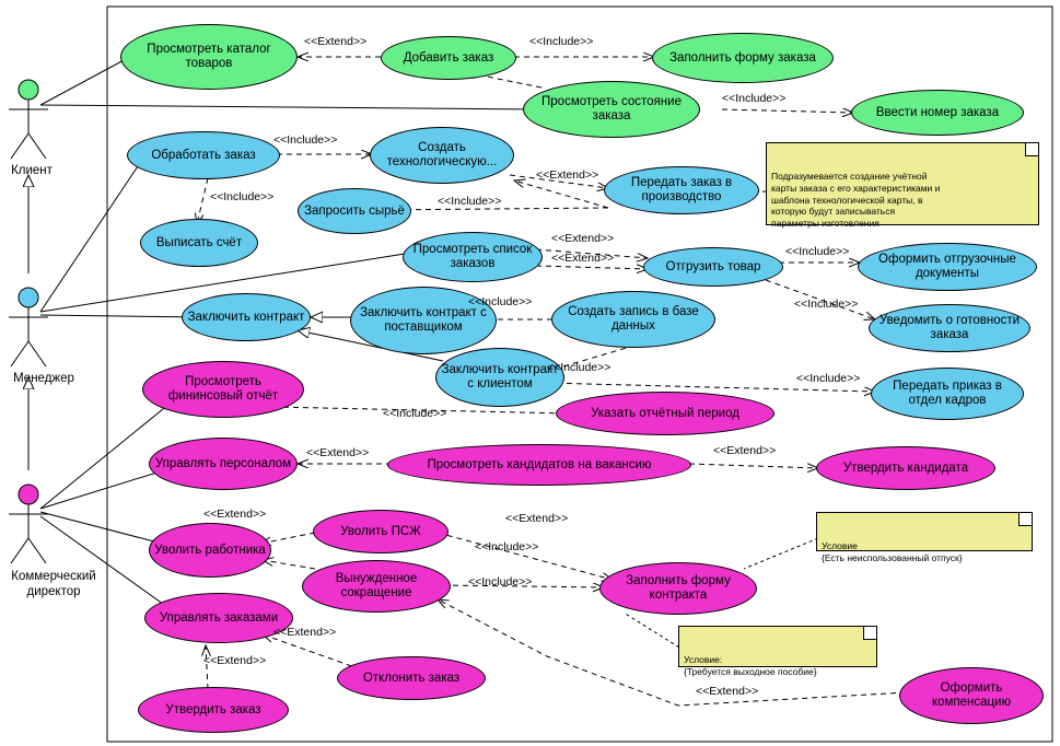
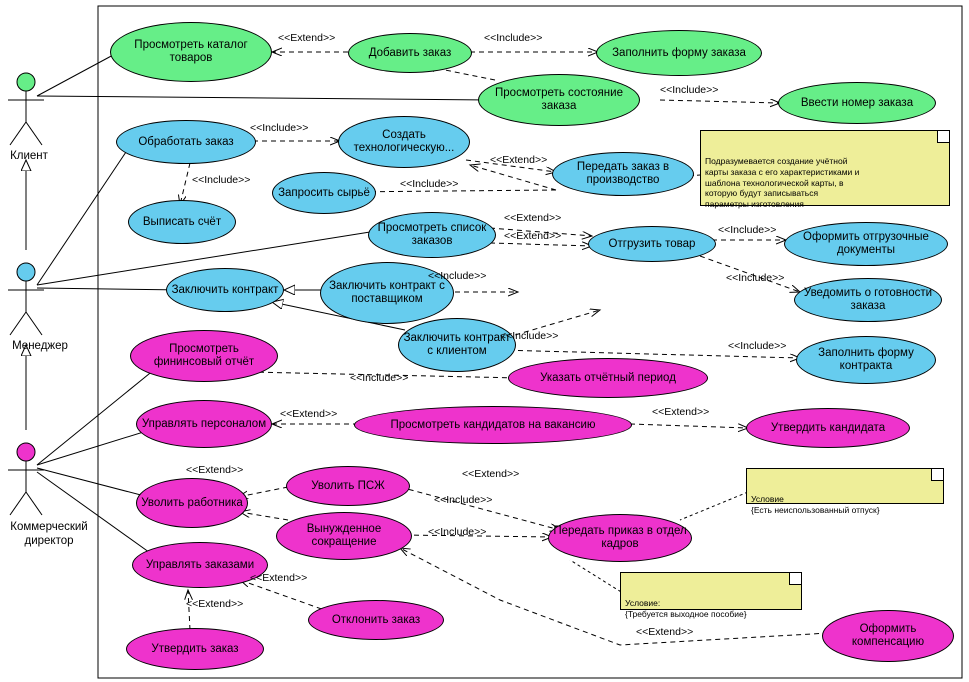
  Клиент
  Менеджер
  Коммерческий
  директор
  Просмотреть каталог товаров
  Добавить заказ
  Заполнить форму заказа
  Просмотреть состояние заказа
  Ввести номер заказа
  Обработать заказ
  Создать технологическую...
  Передать заказ в производство
  Запросить сырьё
  Выписать счёт
  Просмотреть список заказов
  Отгрузить товар
  Оформить отгрузочные документы
  Уведомить о готовности заказа
  Заключить контракт
  Заключить контракт с поставщиком
- Создать запись в базе данных
  Заключить контракт с клиентом
- Передать приказ в отдел кадров
+ Заполнить форму контракта
  Просмотреть фининсовый отчёт
  Указать отчётный период
  Управлять персоналом
  Просмотреть кандидатов на вакансию
  Утвердить кандидата
  Уволить ПСЖ
  Уволить работника
  Вынужденное сокращение
- Заполнить форму контракта
+ Передать приказ в отдел кадров
  Управлять заказами
  Отклонить заказ
  Утвердить заказ
  Оформить компенсацию
  <<Extend>>
  <<Include>>
  <<Include>>
  <<Include>>
  <<Extend>>
  <<Include>>
  <<Include>>
  <<Extend>>
  <<Extend>>
  <<Include>>
  <<Include>>
  <<Include>>
  <<Include>>
  <<Include>>
  <<Include>>
  <<Extend>>
  <<Extend>>
  <<Extend>>
  <<Extend>>
  <<Include>>
  <<Include>>
  <<Extend>>
  <<Extend>>
  <<Extend>>
  Подразумевается создание учётной
  карты заказа с его характеристиками и
  шаблона технологической карты, в
  которую будут записываться
  параметры изготовления
  Условие
  {Есть неиспользованный отпуск}
  Условие:
  {Требуется выходное пособие}
